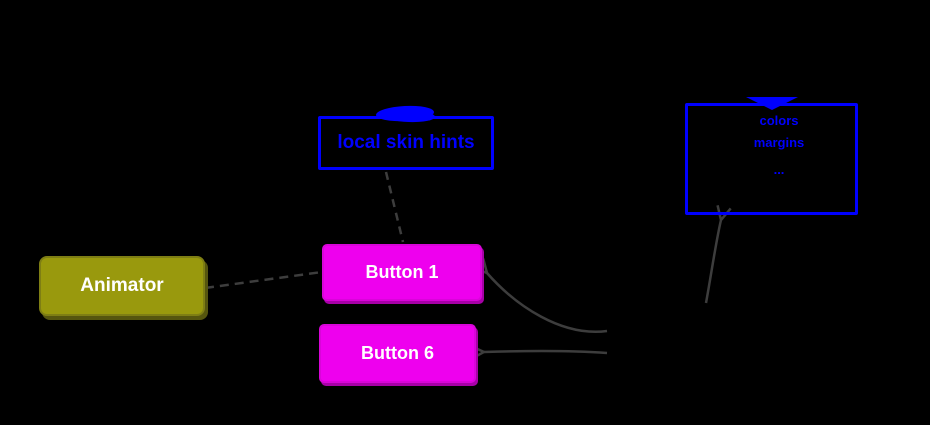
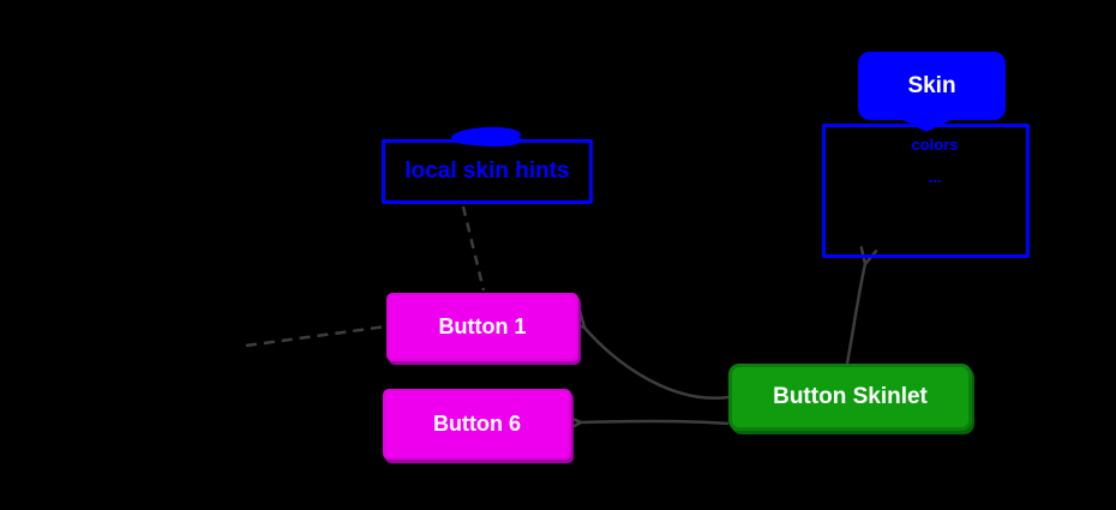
+ Skin
  colors
- margins
  ...
  local skin hints
- Animator
  Button 1
  Button 6
+ Button Skinlet
